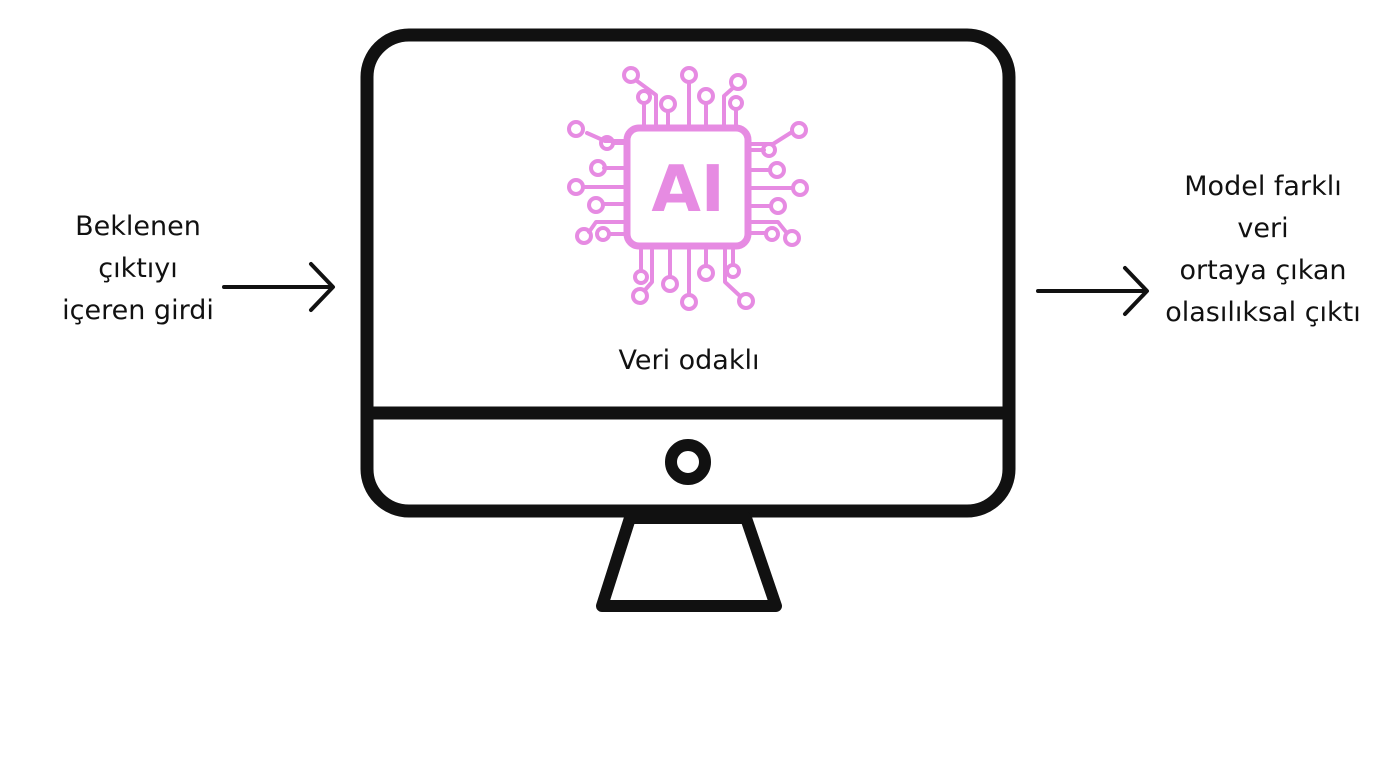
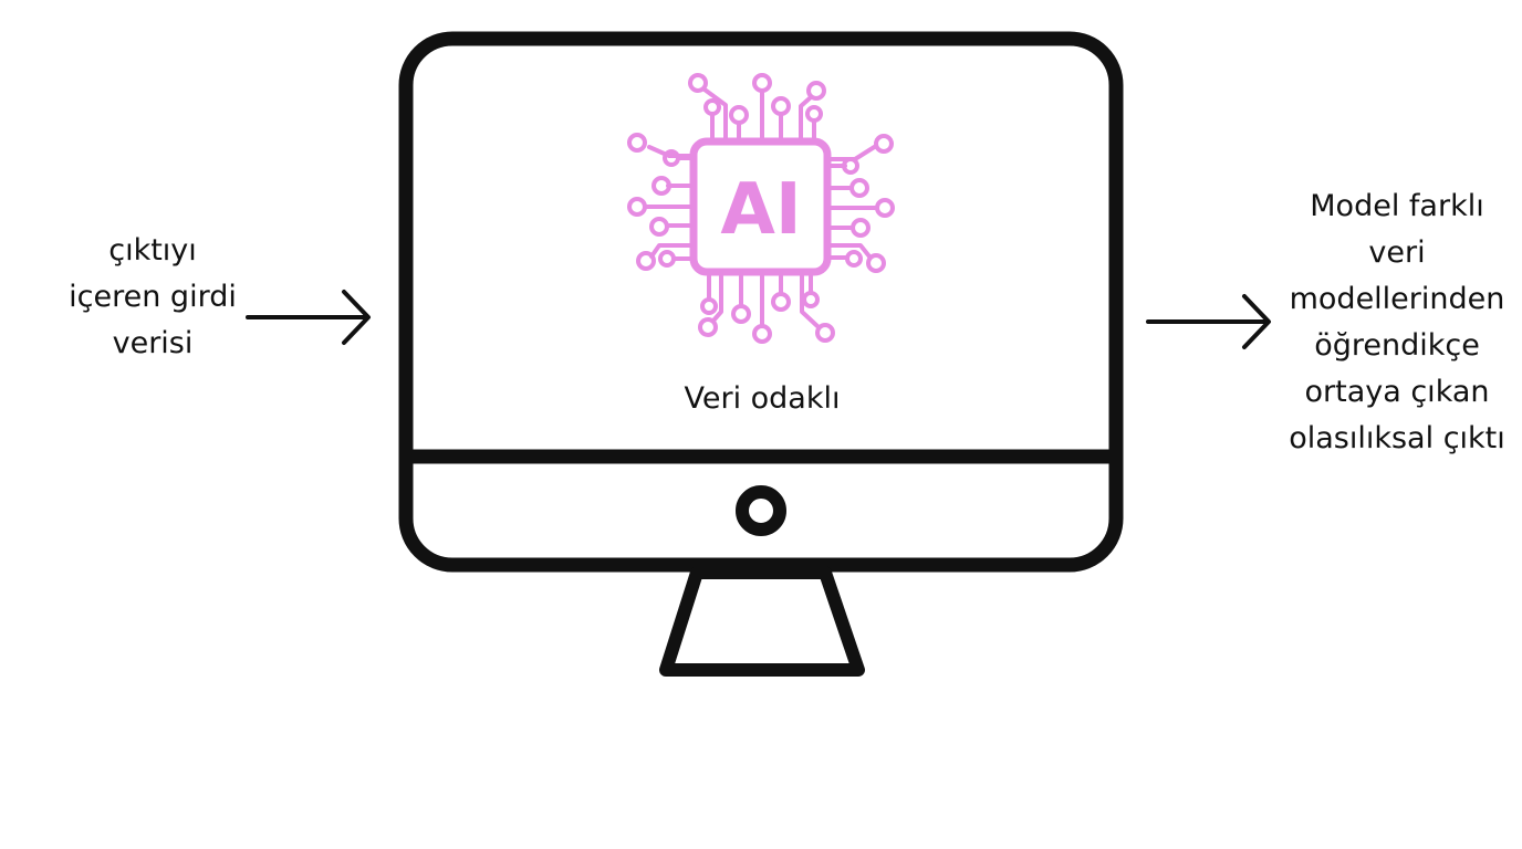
  AI
- Beklenen
  çıktıyı
  içeren girdi
+ verisi
  Veri odaklı
  Model farklı
  veri
+ modellerinden
+ öğrendikçe
  ortaya çıkan
  olasılıksal çıktı
